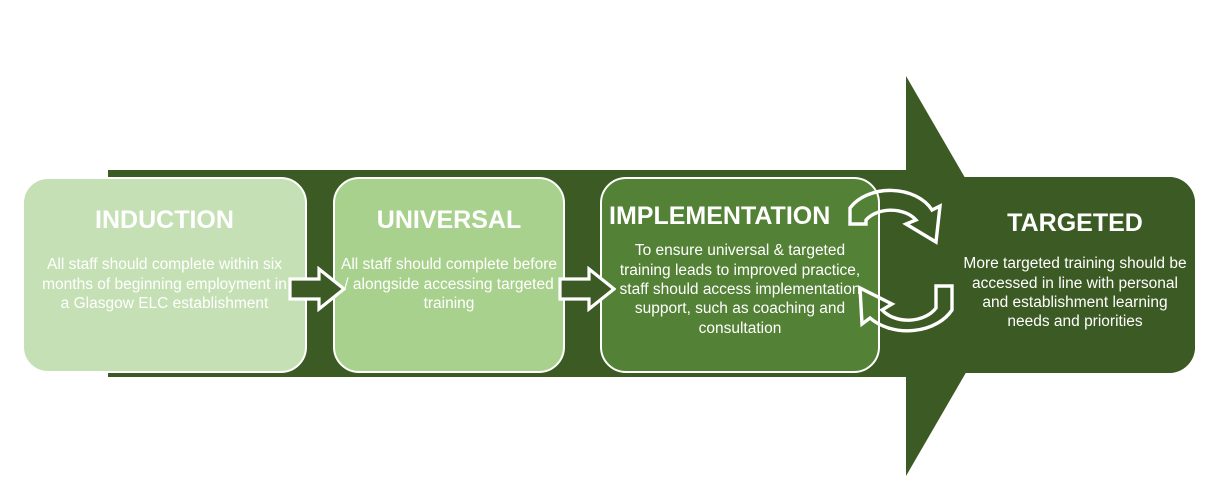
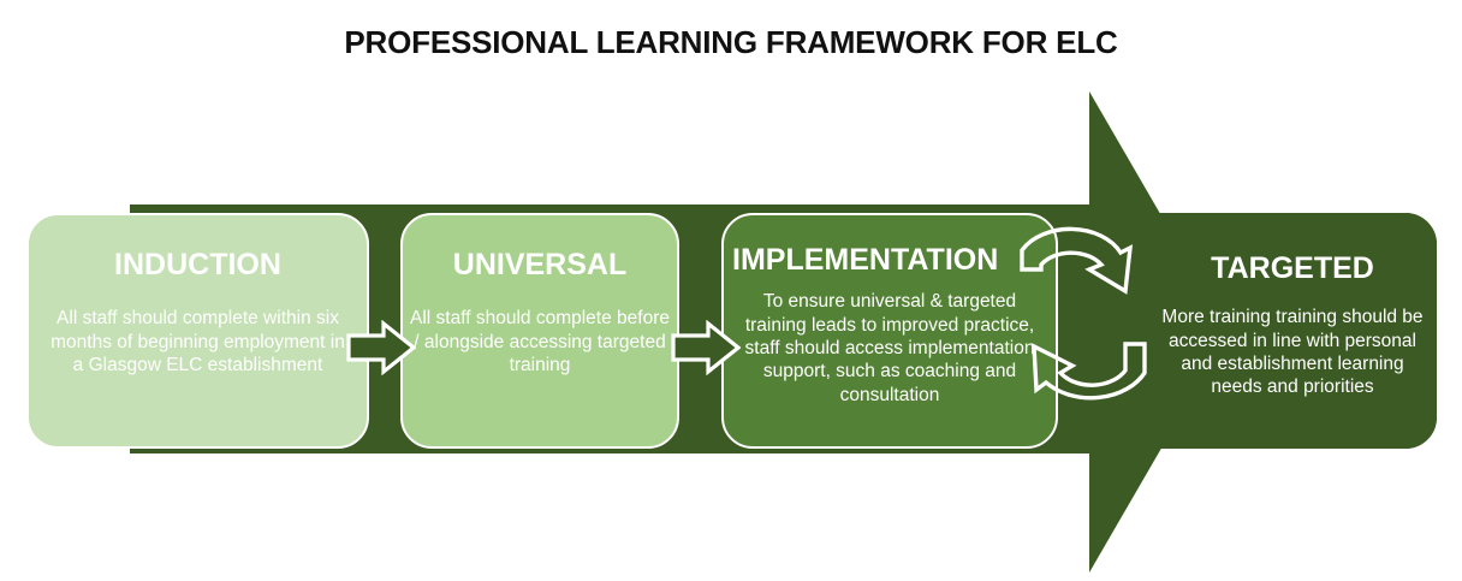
+ PROFESSIONAL LEARNING FRAMEWORK FOR ELC
  INDUCTION
  All staff should complete within six months of beginning employment in a Glasgow ELC establishment
  UNIVERSAL
  All staff should complete before / alongside accessing targeted training
  IMPLEMENTATION
  To ensure universal & targeted training leads to improved practice, staff should access implementation support, such as coaching and consultation
  TARGETED
- More targeted training should be accessed in line with personal and establishment learning needs and priorities
+ More training training should be accessed in line with personal and establishment learning needs and priorities
